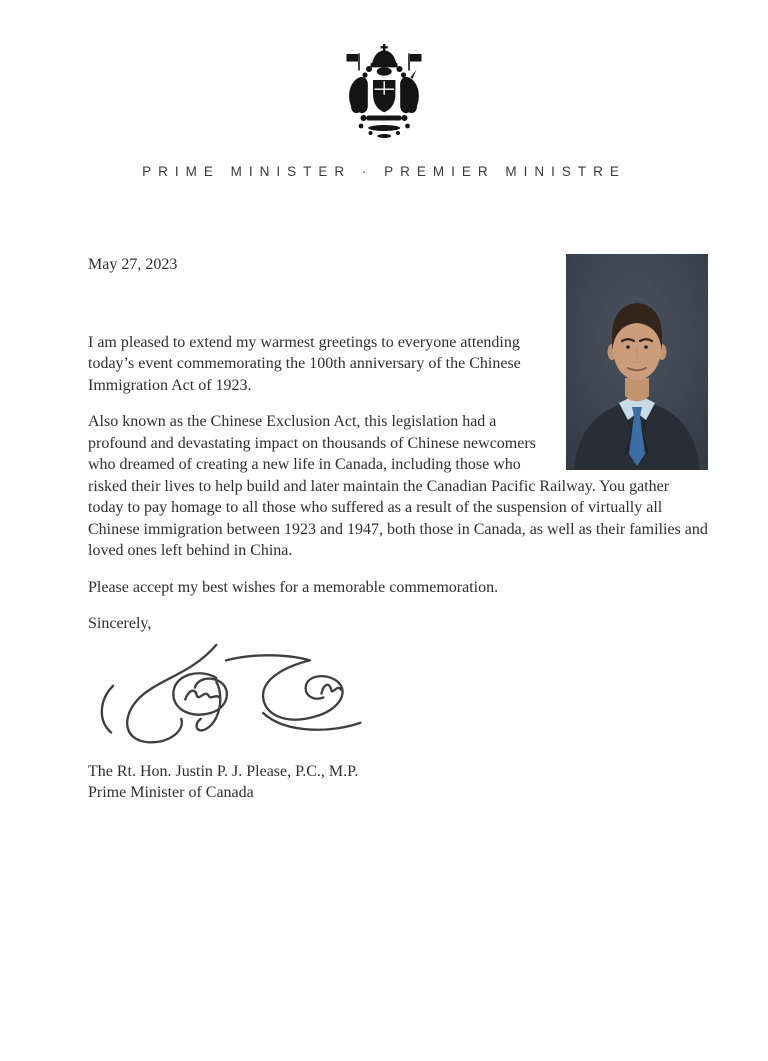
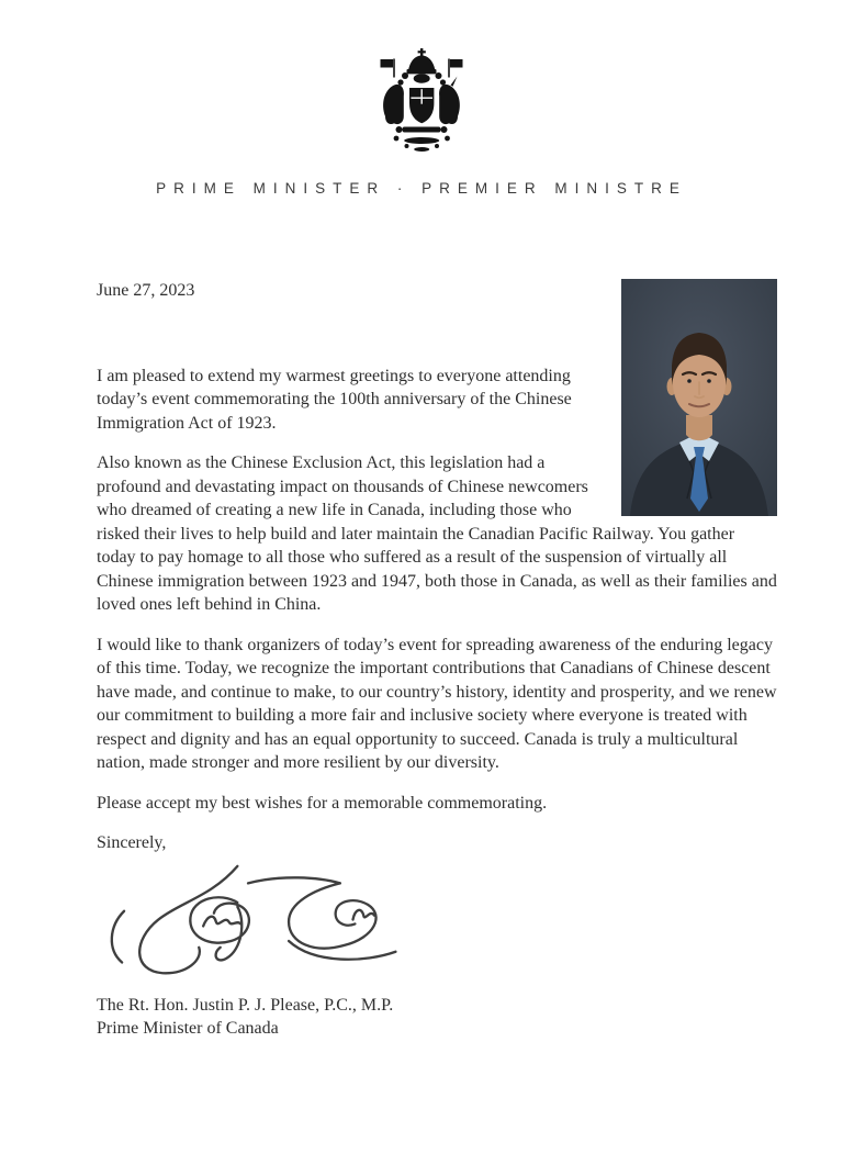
  PRIME MINISTER · PREMIER MINISTRE
- May 27, 2023
+ June 27, 2023
  I am pleased to extend my warmest greetings to everyone attending today’s event commemorating the 100th anniversary of the Chinese Immigration Act of 1923.
  Also known as the Chinese Exclusion Act, this legislation had a profound and devastating impact on thousands of Chinese newcomers who dreamed of creating a new life in Canada, including those who risked their lives to help build and later maintain the Canadian Pacific Railway. You gather today to pay homage to all those who suffered as a result of the suspension of virtually all Chinese immigration between 1923 and 1947, both those in Canada, as well as their families and loved ones left behind in China.
+ I would like to thank organizers of today’s event for spreading awareness of the enduring legacy of this time. Today, we recognize the important contributions that Canadians of Chinese descent have made, and continue to make, to our country’s history, identity and prosperity, and we renew our commitment to building a more fair and inclusive society where everyone is treated with respect and dignity and has an equal opportunity to succeed. Canada is truly a multicultural nation, made stronger and more resilient by our diversity.
- Please accept my best wishes for a memorable commemoration.
+ Please accept my best wishes for a memorable commemorating.
  Sincerely,
  The Rt. Hon. Justin P. J. Please, P.C., M.P.
  Prime Minister of Canada
